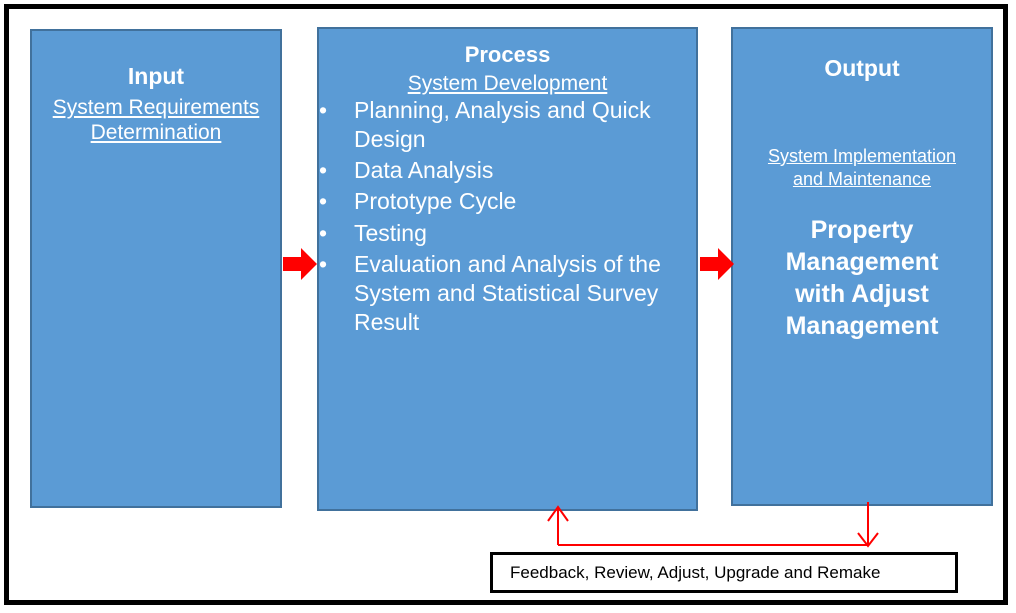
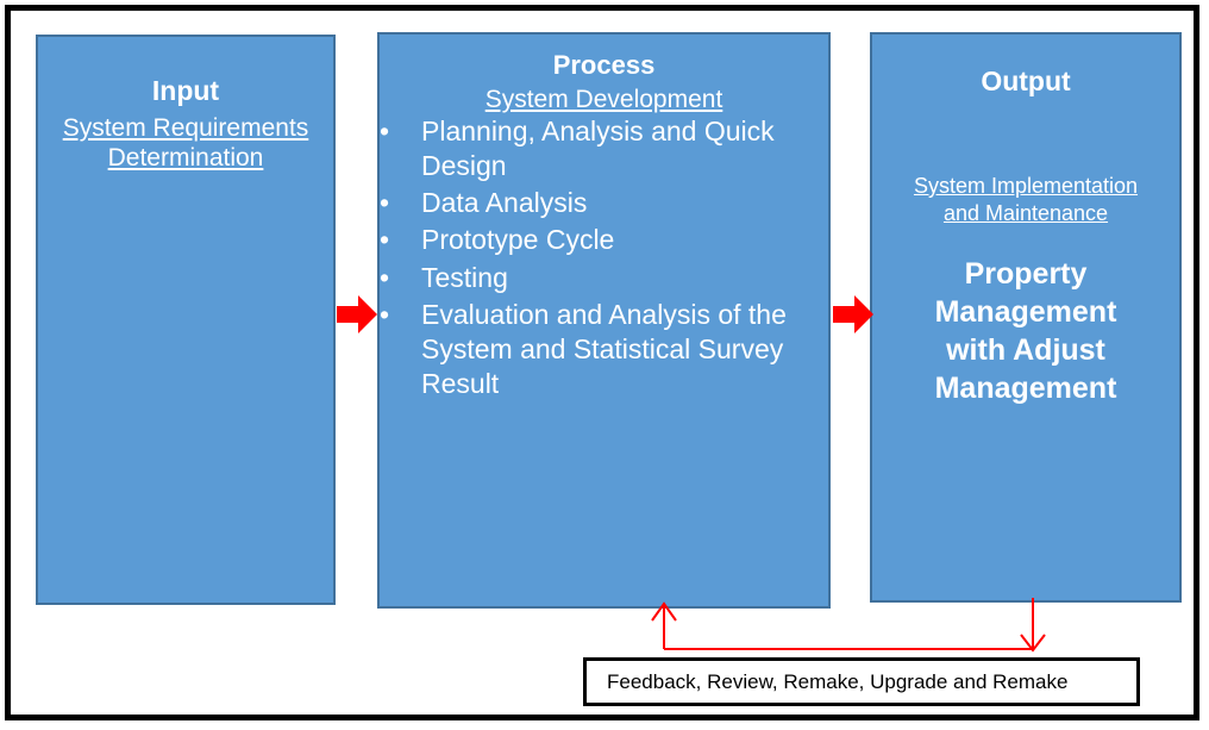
  Input
  System Requirements Determination
  Process
  System Development
  Planning, Analysis and Quick Design
  Data Analysis
  Prototype Cycle
  Testing
  Evaluation and Analysis of the System and Statistical Survey Result
  Output
  System Implementation and Maintenance
  Property Management with Adjust Management
- Feedback, Review, Adjust, Upgrade and Remake
+ Feedback, Review, Remake, Upgrade and Remake
